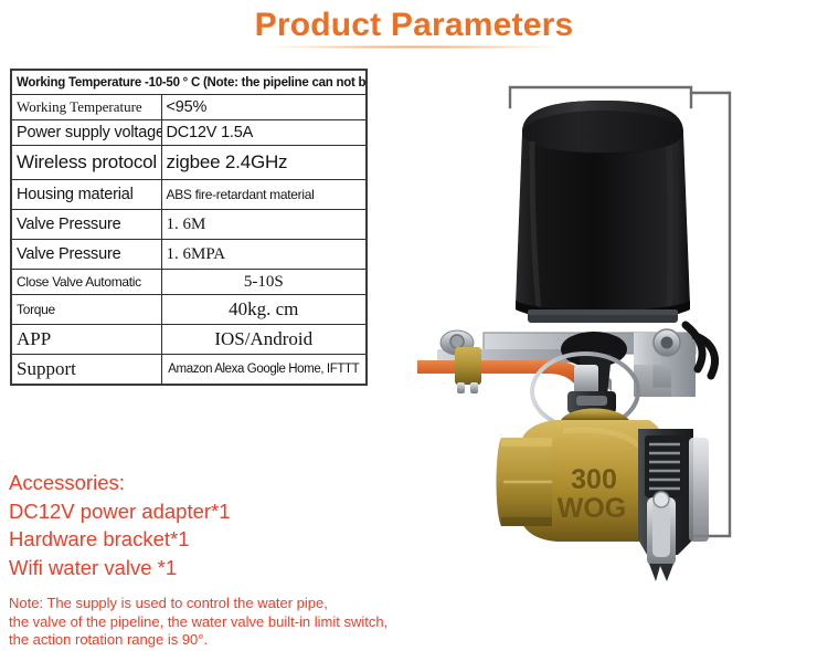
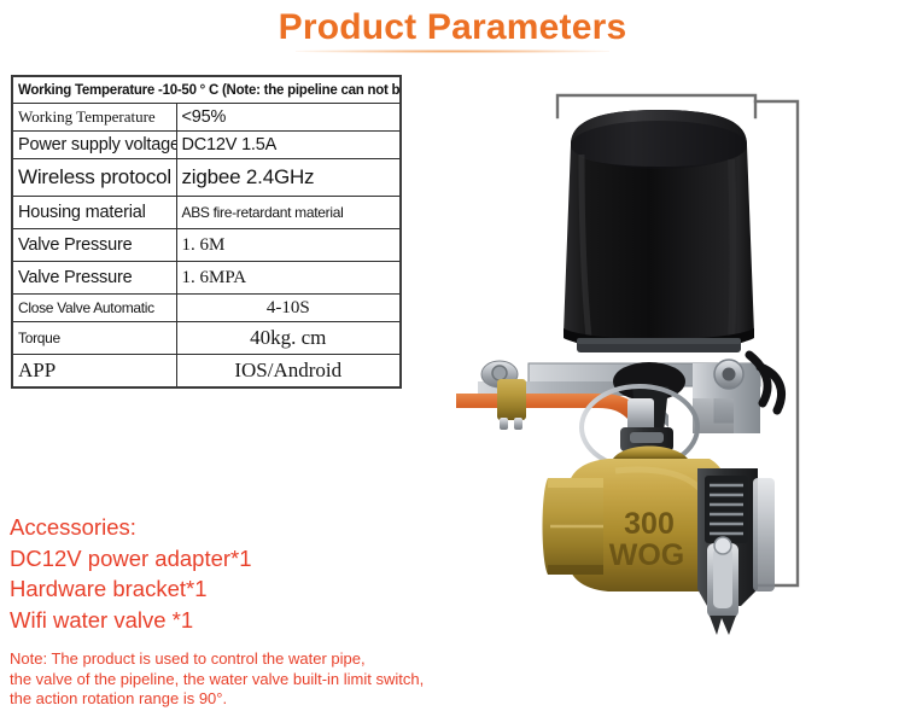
  Product Parameters
  Working Temperature -10-50 ° C (Note: the pipeline can not b
  Working Temperature	<95%
  Power supply voltage	DC12V 1.5A
  Wireless protocol	zigbee 2.4GHz
  Housing material	ABS fire-retardant material
  Valve Pressure	1. 6M
  Valve Pressure	1. 6MPA
- Close Valve Automatic	5-10S
+ Close Valve Automatic	4-10S
  Torque	40kg. cm
  APP	IOS/Android
- Support	Amazon Alexa Google Home, IFTTT
  Accessories:
  DC12V power adapter*1
  Hardware bracket*1
  Wifi water valve *1
- Note: The supply is used to control the water pipe,
+ Note: The product is used to control the water pipe,
  the valve of the pipeline, the water valve built-in limit switch,
  the action rotation range is 90°.
  300
  WOG
